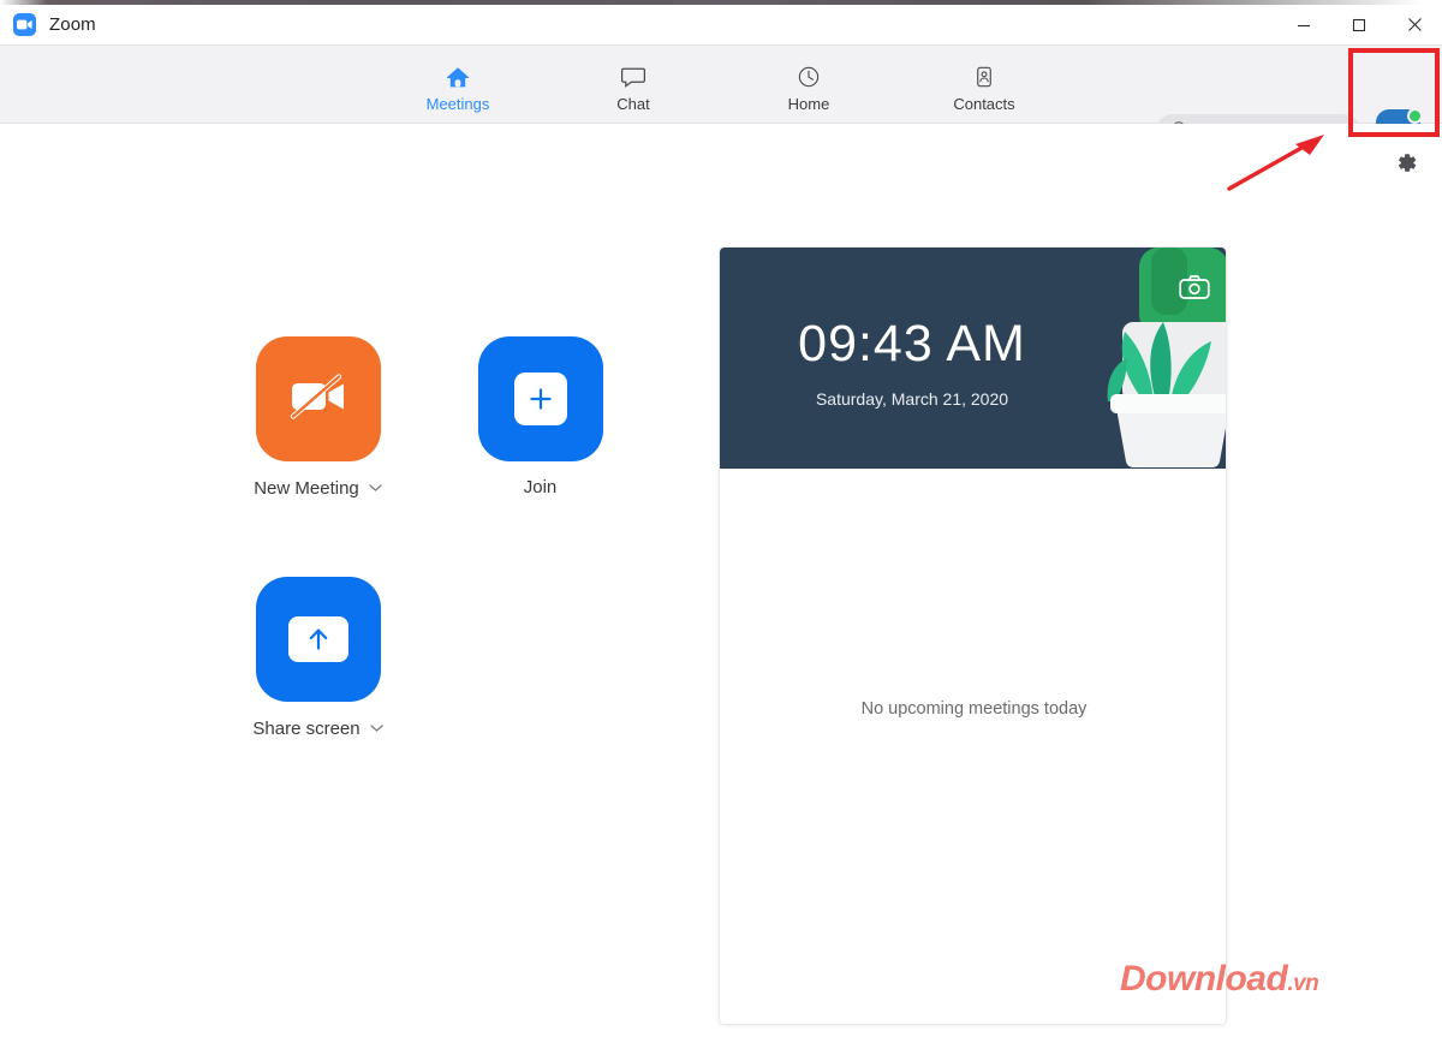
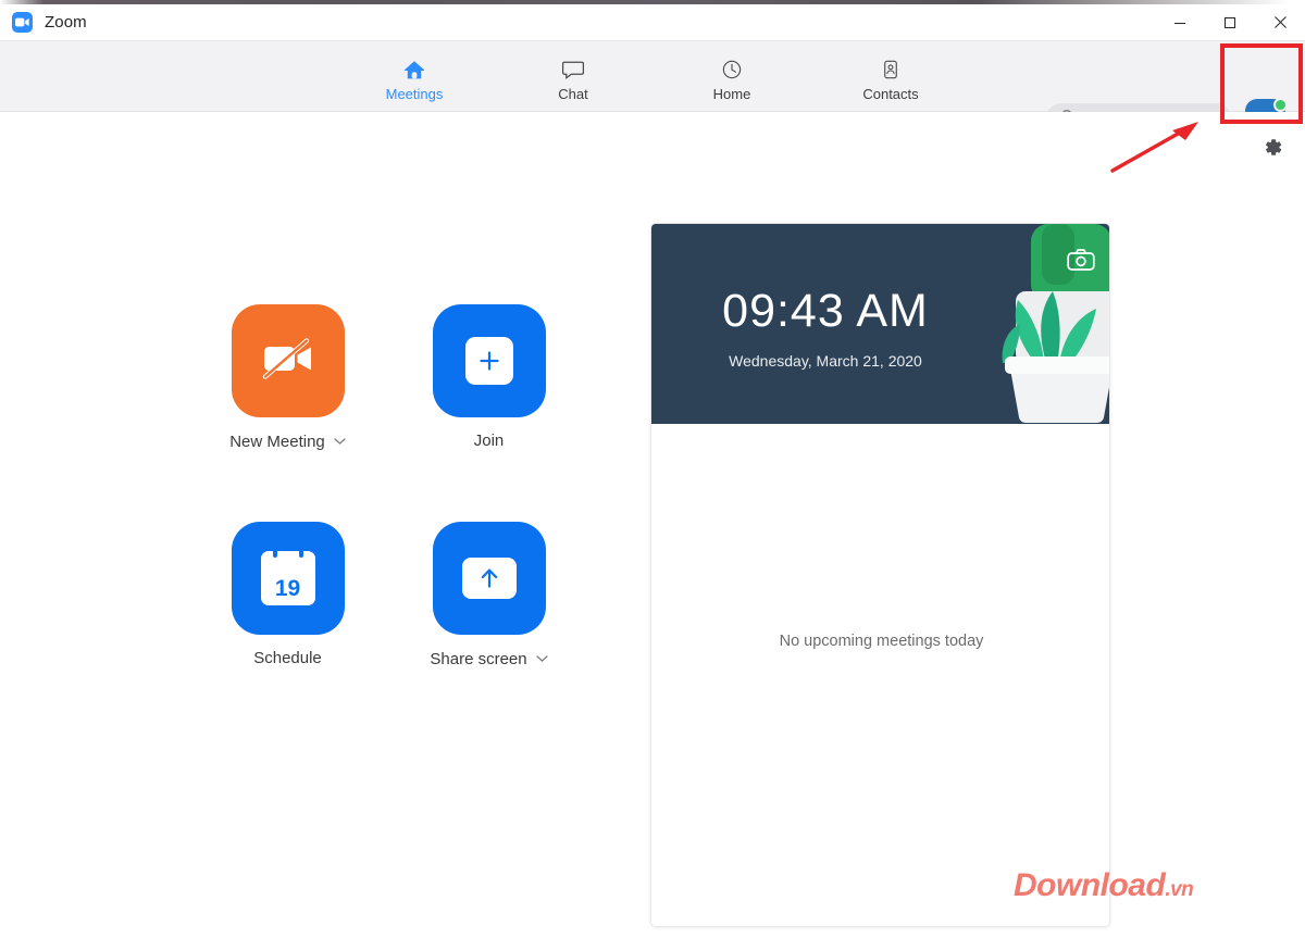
  Zoom
  Meetings
  Chat
  Home
  Contacts
  New Meeting
  Join
+ 19
+ Schedule
  Share screen
  09:43 AM
- Saturday, March 21, 2020
+ Wednesday, March 21, 2020
  No upcoming meetings today
  Download.vn
